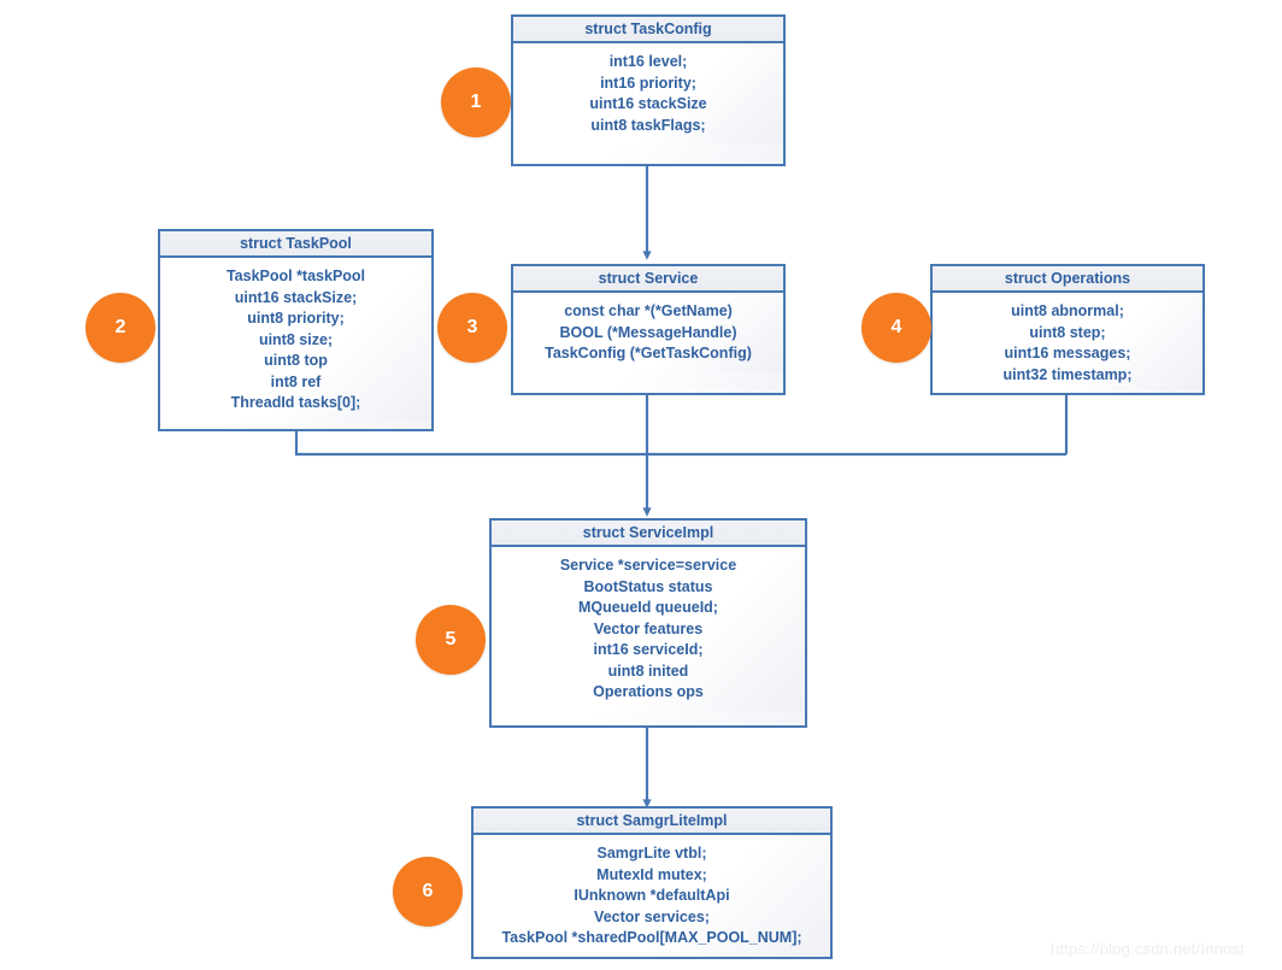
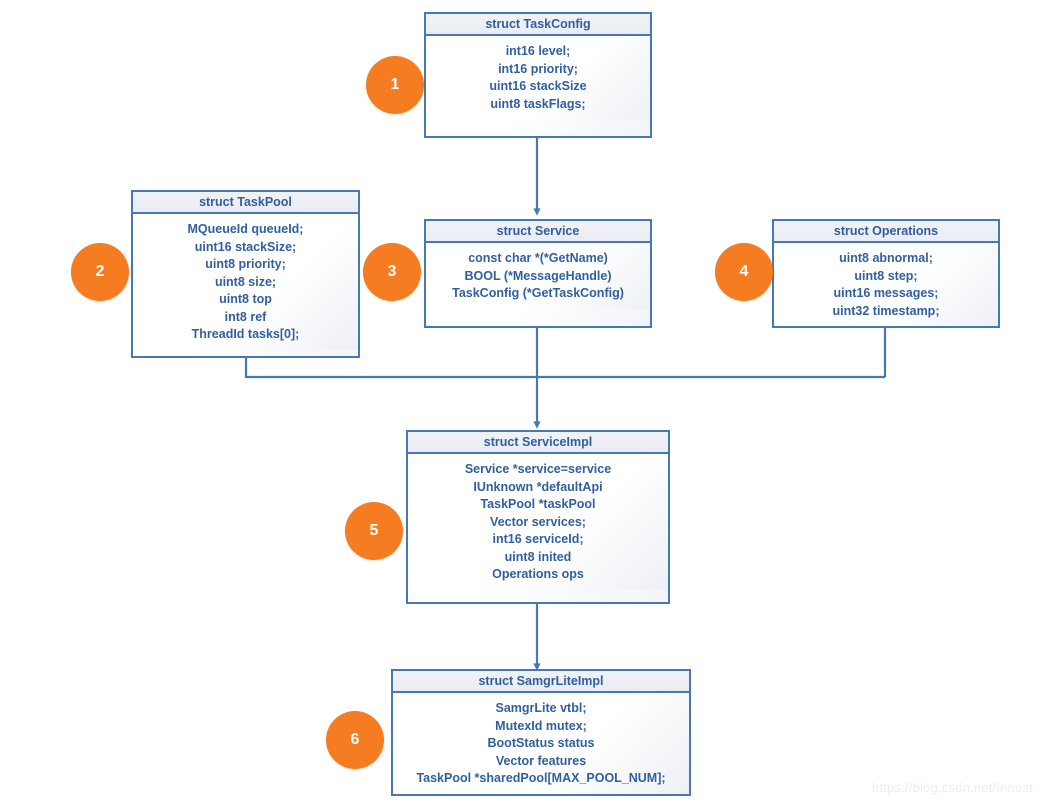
  struct TaskConfig
  int16 level;
  int16 priority;
  uint16 stackSize
  uint8 taskFlags;
  struct TaskPool
- TaskPool *taskPool
+ MQueueId queueId;
  uint16 stackSize;
  uint8 priority;
  uint8 size;
  uint8 top
  int8 ref
  ThreadId tasks[0];
  struct Service
  const char *(*GetName)
  BOOL (*MessageHandle)
  TaskConfig (*GetTaskConfig)
  struct Operations
  uint8 abnormal;
  uint8 step;
  uint16 messages;
  uint32 timestamp;
  struct ServiceImpl
  Service *service=service
- BootStatus status
+ IUnknown *defaultApi
- MQueueId queueId;
+ TaskPool *taskPool
- Vector features
+ Vector services;
  int16 serviceId;
  uint8 inited
  Operations ops
  struct SamgrLiteImpl
  SamgrLite vtbl;
  MutexId mutex;
- IUnknown *defaultApi
+ BootStatus status
- Vector services;
+ Vector features
  TaskPool *sharedPool[MAX_POOL_NUM];
  1
  2
  3
  4
  5
  6
